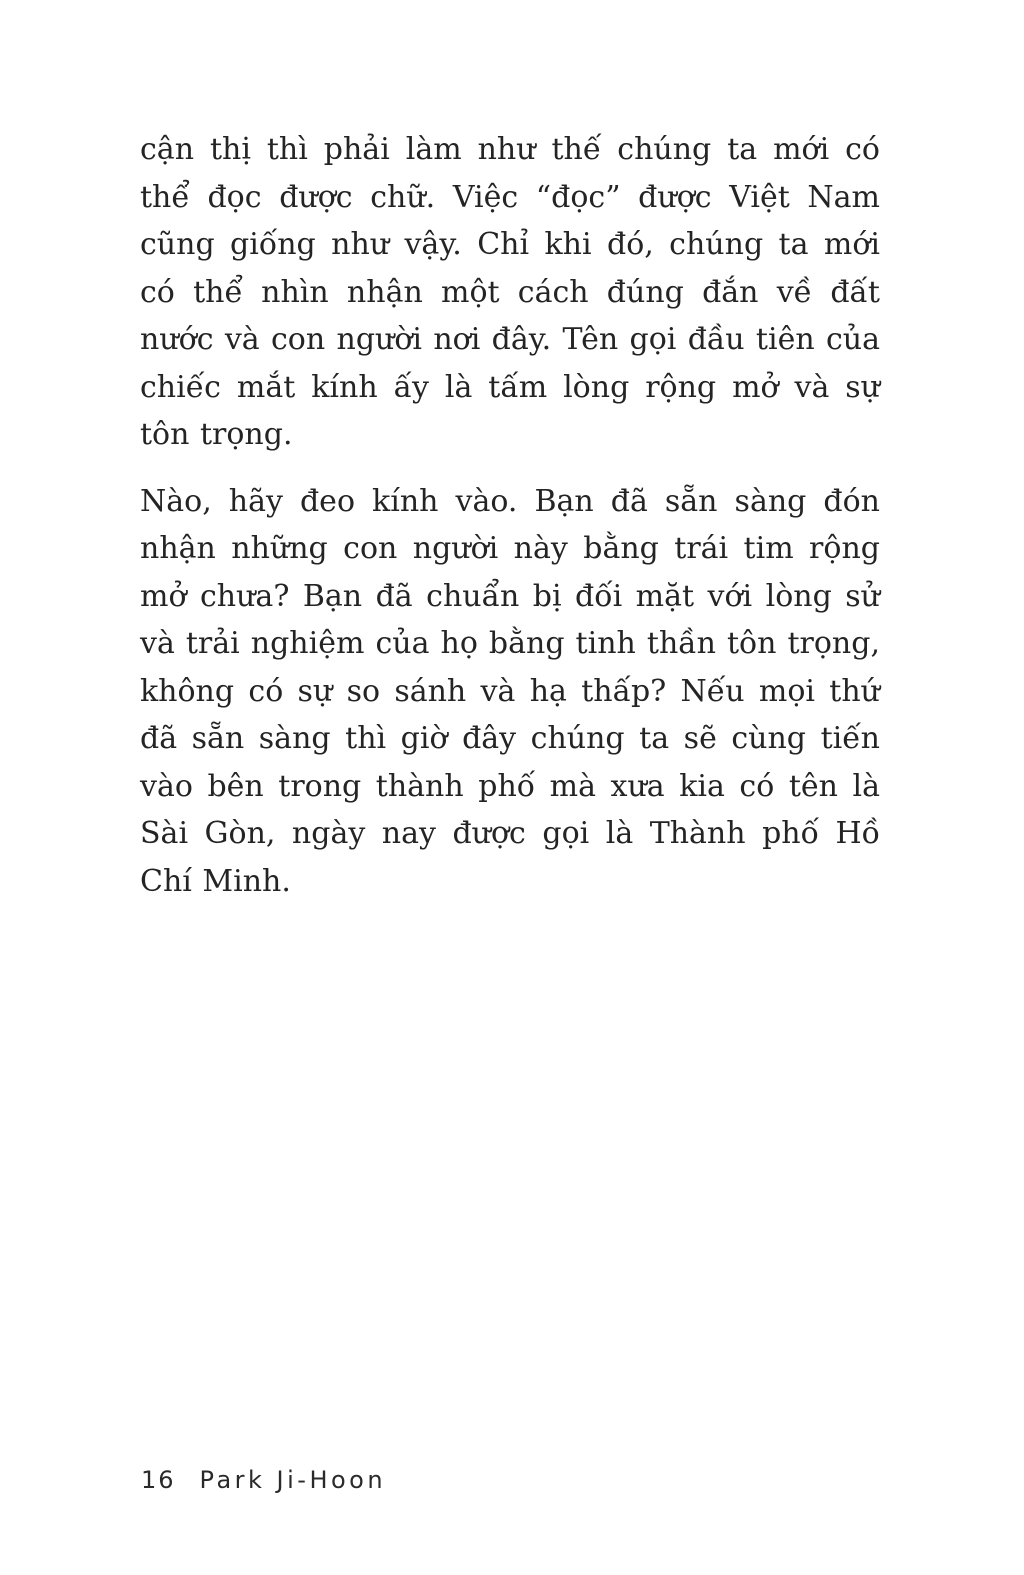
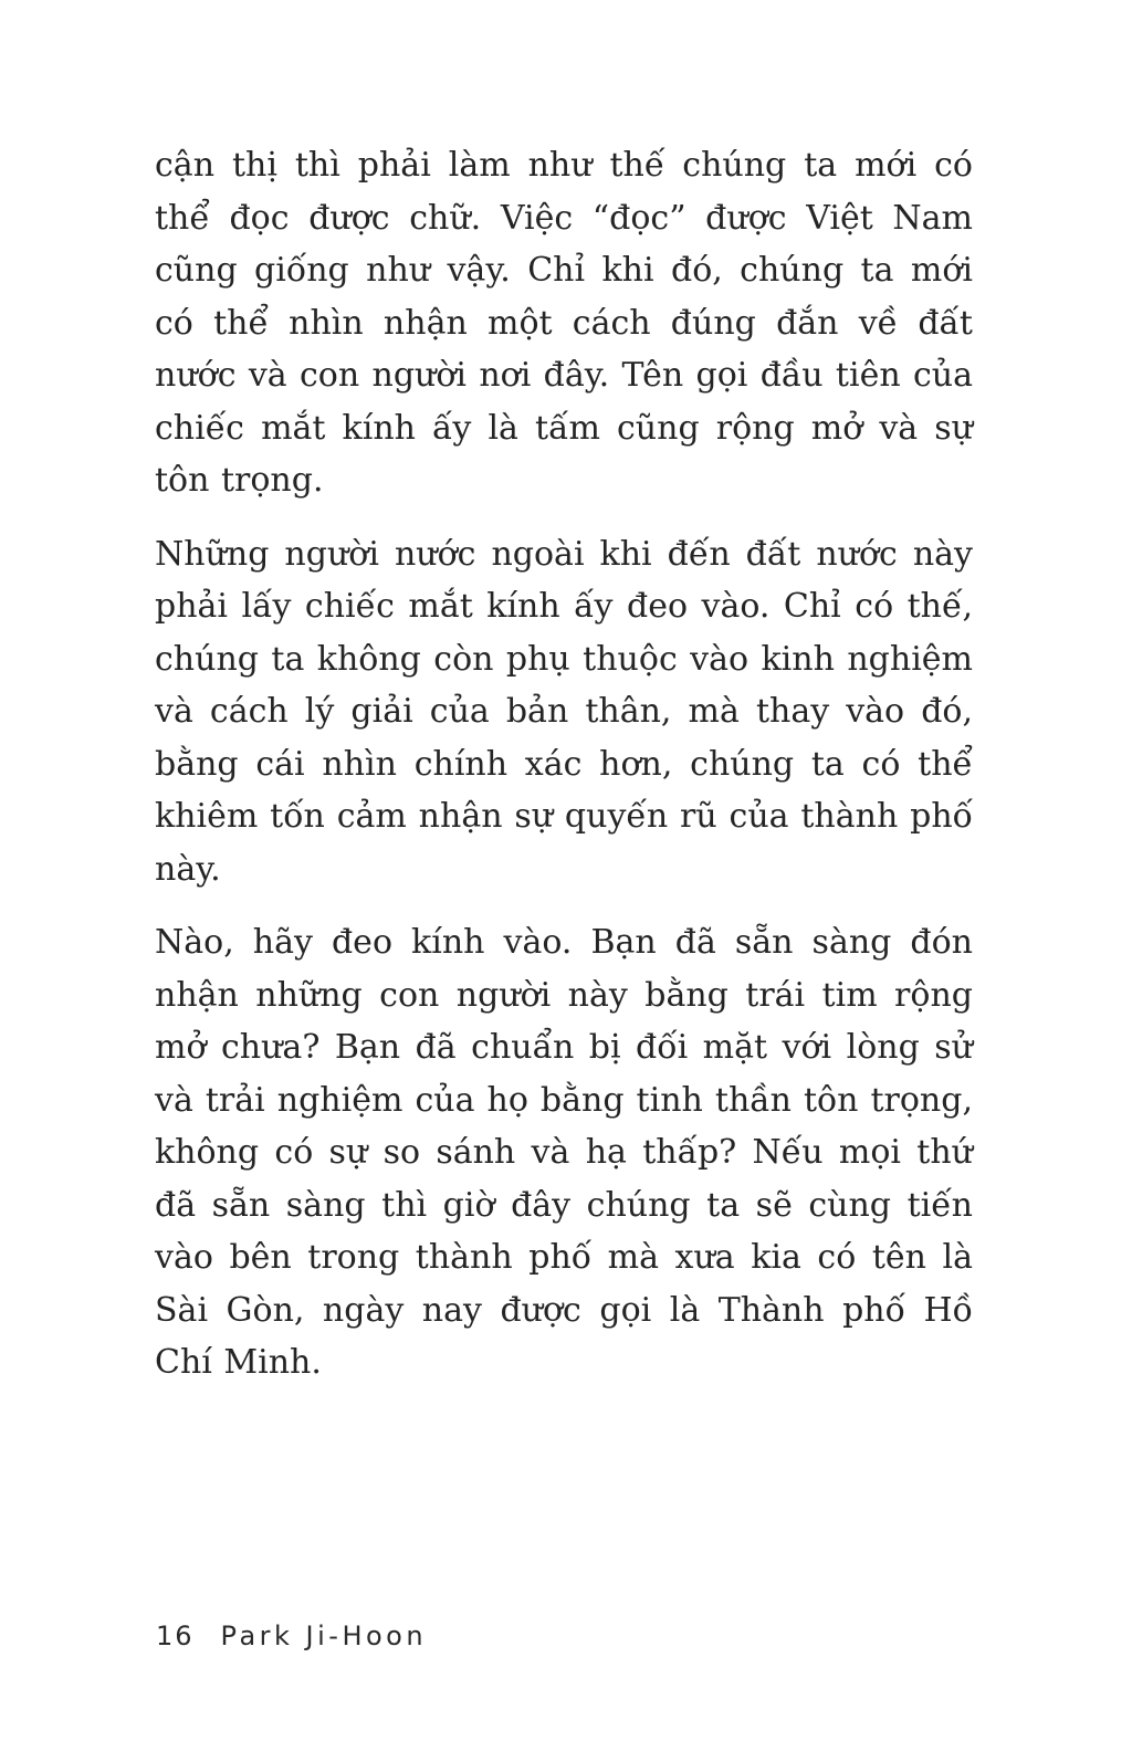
- cận thị thì phải làm như thế chúng ta mới có thể đọc được chữ. Việc “đọc” được Việt Nam cũng giống như vậy. Chỉ khi đó, chúng ta mới có thể nhìn nhận một cách đúng đắn về đất nước và con người nơi đây. Tên gọi đầu tiên của chiếc mắt kính ấy là tấm lòng rộng mở và sự tôn trọng.
+ cận thị thì phải làm như thế chúng ta mới có thể đọc được chữ. Việc “đọc” được Việt Nam cũng giống như vậy. Chỉ khi đó, chúng ta mới có thể nhìn nhận một cách đúng đắn về đất nước và con người nơi đây. Tên gọi đầu tiên của chiếc mắt kính ấy là tấm cũng rộng mở và sự tôn trọng.
+ Những người nước ngoài khi đến đất nước này phải lấy chiếc mắt kính ấy đeo vào. Chỉ có thế, chúng ta không còn phụ thuộc vào kinh nghiệm và cách lý giải của bản thân, mà thay vào đó, bằng cái nhìn chính xác hơn, chúng ta có thể khiêm tốn cảm nhận sự quyến rũ của thành phố này.
  Nào, hãy đeo kính vào. Bạn đã sẵn sàng đón nhận những con người này bằng trái tim rộng mở chưa? Bạn đã chuẩn bị đối mặt với lòng sử và trải nghiệm của họ bằng tinh thần tôn trọng, không có sự so sánh và hạ thấp? Nếu mọi thứ đã sẵn sàng thì giờ đây chúng ta sẽ cùng tiến vào bên trong thành phố mà xưa kia có tên là Sài Gòn, ngày nay được gọi là Thành phố Hồ Chí Minh.
  16
  Park Ji-Hoon
